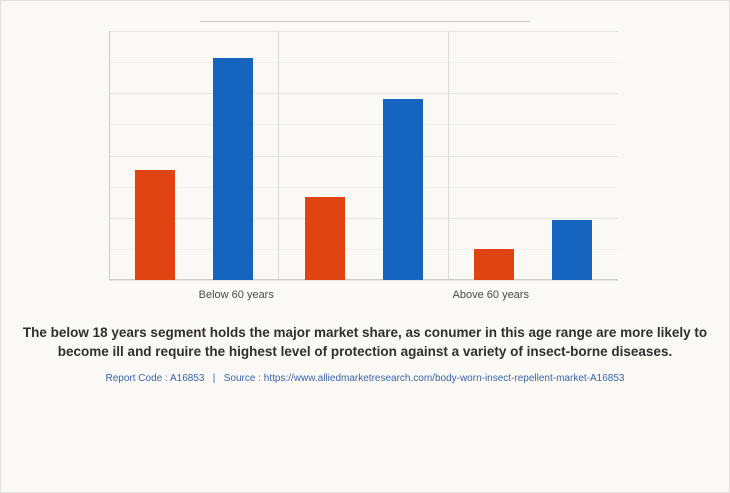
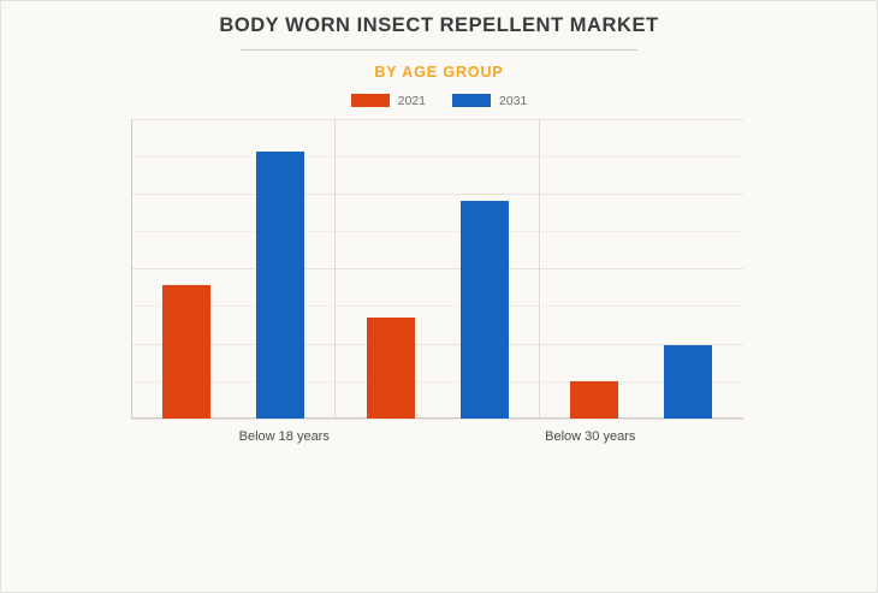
+ BODY WORN INSECT REPELLENT MARKET
+ BY AGE GROUP
+ 2021
+ 2031
+ Below 18 years
- Below 60 years
+ Below 30 years
- Above 60 years
- The below 18 years segment holds the major market share, as conumer in this age range are more likely to become ill and require the highest level of protection against a variety of insect-borne diseases.
- Report Code : A16853 | Source : https://www.alliedmarketresearch.com/body-worn-insect-repellent-market-A16853
